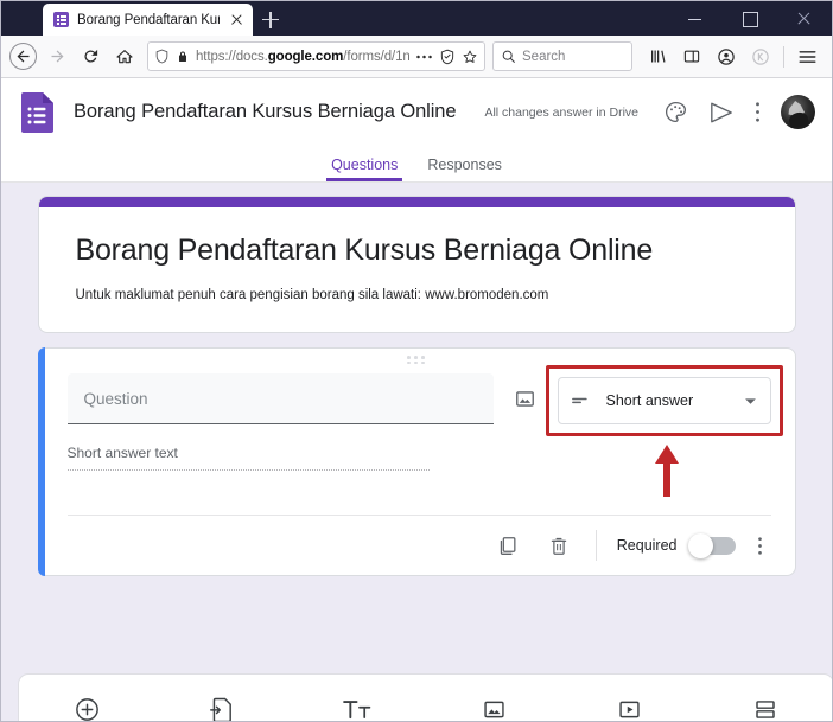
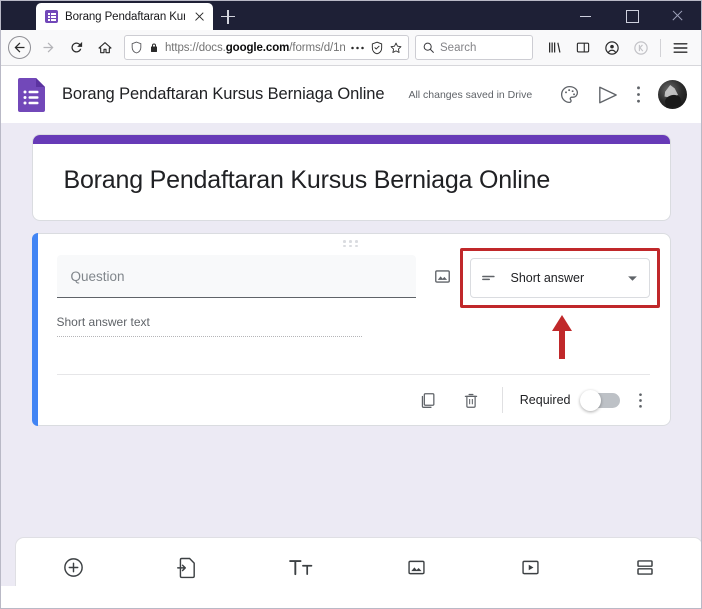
  Borang Pendaftaran Kur
  https://docs.google.com/forms/d/1n
  Search
  Borang Pendaftaran Kursus Berniaga Online
- All changes answer in Drive
+ All changes saved in Drive
- Questions
- Responses
  Borang Pendaftaran Kursus Berniaga Online
- Untuk maklumat penuh cara pengisian borang sila lawati: www.bromoden.com
  Question
  Short answer
  Short answer text
  Required
